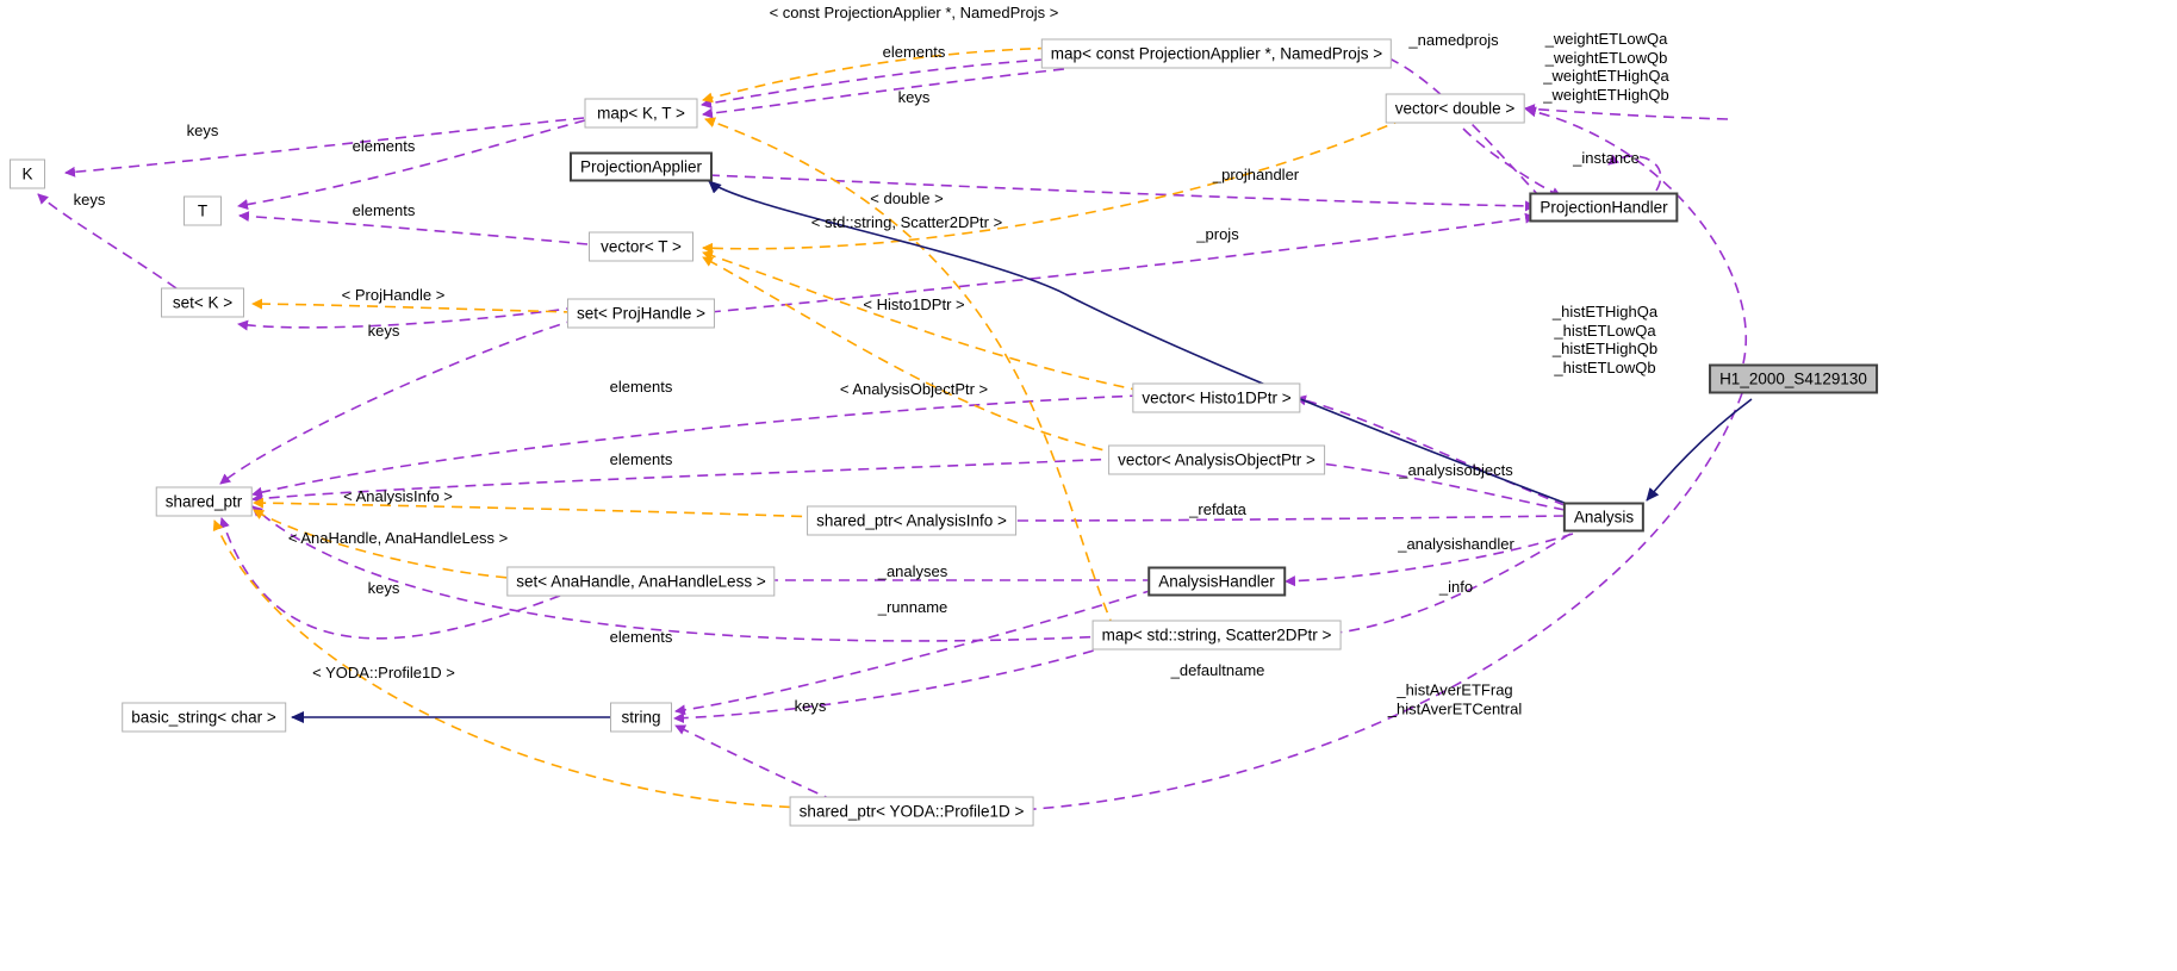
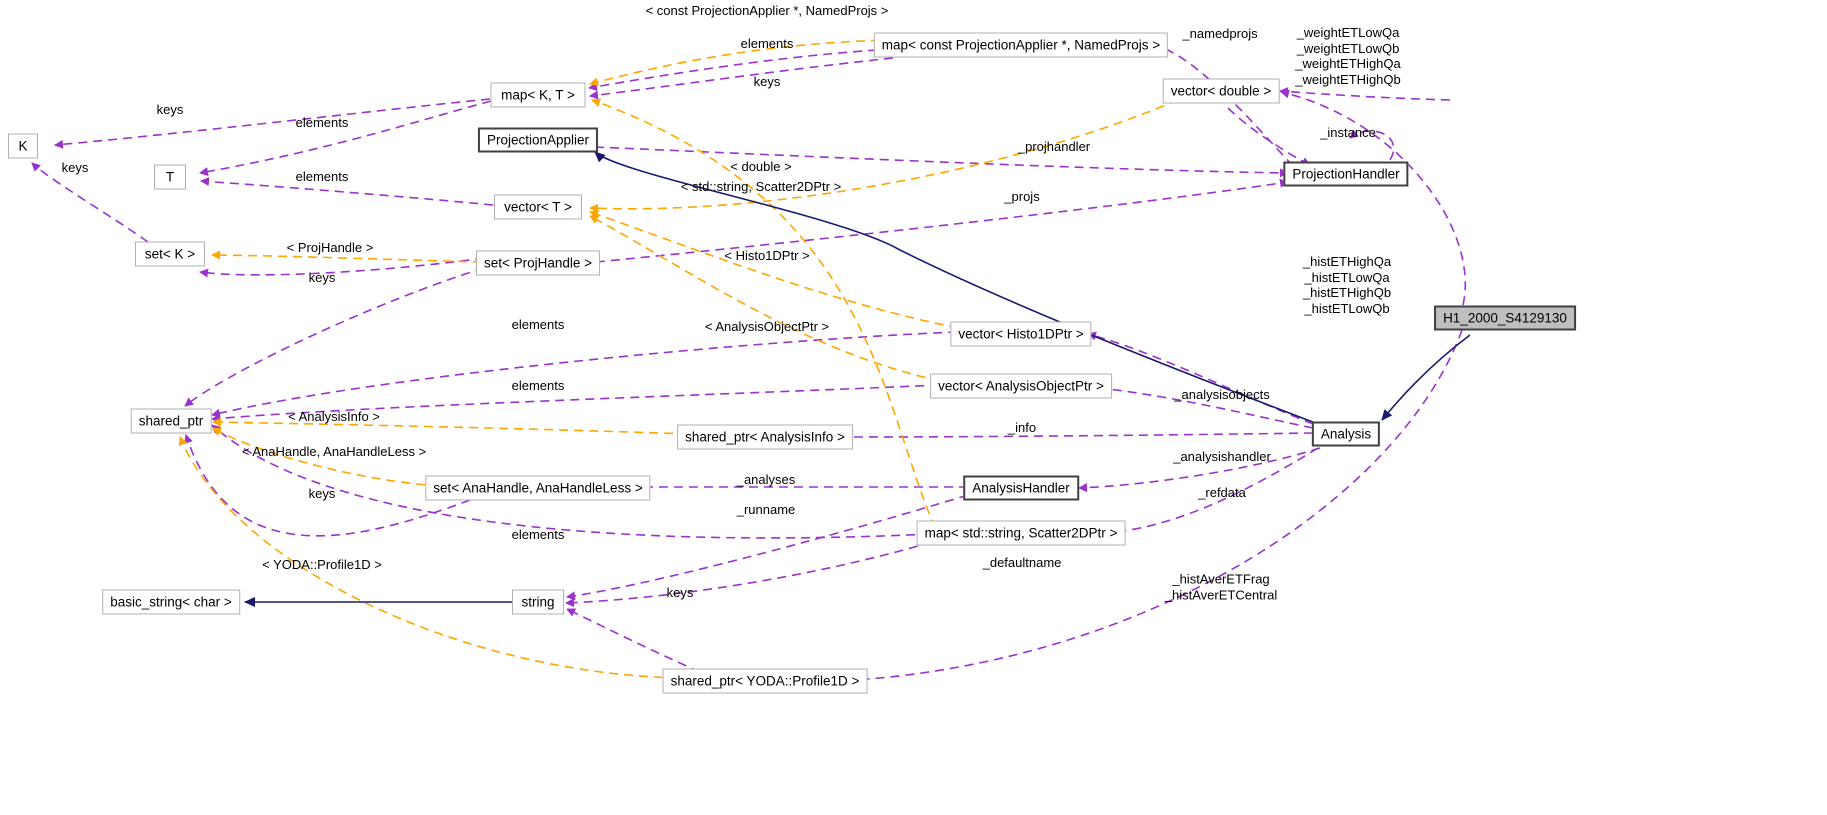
  K
  T
  set< K >
  shared_ptr
  basic_string< char >
  map< K, T >
  ProjectionApplier
  vector< T >
  set< ProjHandle >
  set< AnaHandle, AnaHandleLess >
  string
  map< const ProjectionApplier *, NamedProjs >
  vector< Histo1DPtr >
  vector< AnalysisObjectPtr >
  shared_ptr< AnalysisInfo >
  AnalysisHandler
  map< std::string, Scatter2DPtr >
  shared_ptr< YODA::Profile1D >
  vector< double >
  ProjectionHandler
  Analysis
  H1_2000_S4129130
  < const ProjectionApplier *, NamedProjs >
  elements
  keys
  _namedprojs
  _weightETLowQa
  _weightETLowQb
  _weightETHighQa
  _weightETHighQb
  keys
  elements
  keys
  elements
  _projhandler
  _instance
  < double >
  < std::string, Scatter2DPtr >
  _projs
  < ProjHandle >
  < Histo1DPtr >
  keys
  _histETHighQa
  _histETLowQa
  _histETHighQb
  _histETLowQb
  elements
  < AnalysisObjectPtr >
  elements
  _analysisobjects
  < AnalysisInfo >
- _refdata
+ _info
  < AnaHandle, AnaHandleLess >
  _analysishandler
  _analyses
  keys
- _info
+ _refdata
  _runname
  elements
  _defaultname
  < YODA::Profile1D >
  _histAverETFrag
  _histAverETCentral
  keys
